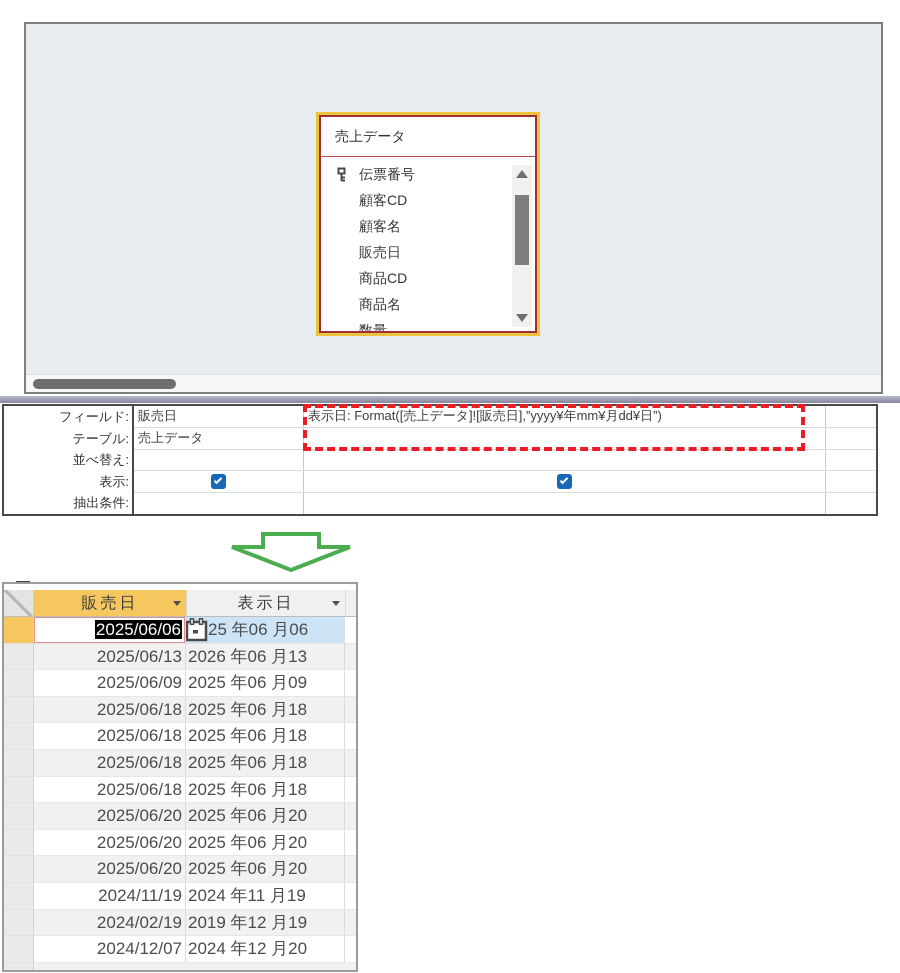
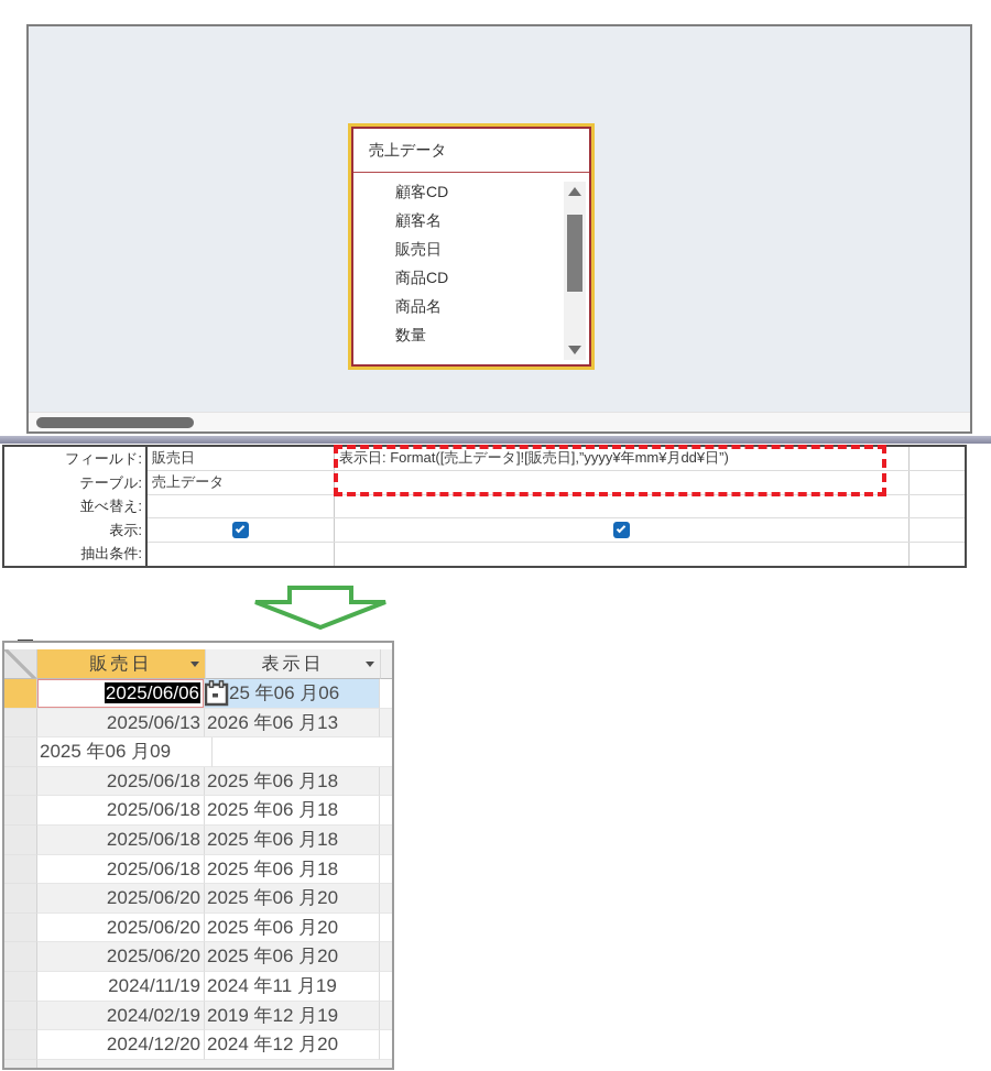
  売上データ
- 伝票番号
  顧客CD
  顧客名
  販売日
  商品CD
  商品名
  数量
  フィールド:
  テーブル:
  並べ替え:
  表示:
  抽出条件:
  販売日
  表示日: Format([売上データ]![販売日],”yyyy¥年mm¥月dd¥日”)
  売上データ
  販売日
  表示日
  2025/06/06
  25 年06 月06
  2025/06/13
  2026 年06 月13
- 2025/06/09
  2025 年06 月09
  2025/06/18
  2025 年06 月18
  2025/06/18
  2025 年06 月18
  2025/06/18
  2025 年06 月18
  2025/06/18
  2025 年06 月18
  2025/06/20
  2025 年06 月20
  2025/06/20
  2025 年06 月20
  2025/06/20
  2025 年06 月20
  2024/11/19
  2024 年11 月19
  2024/02/19
  2019 年12 月19
- 2024/12/07
+ 2024/12/20
  2024 年12 月20
